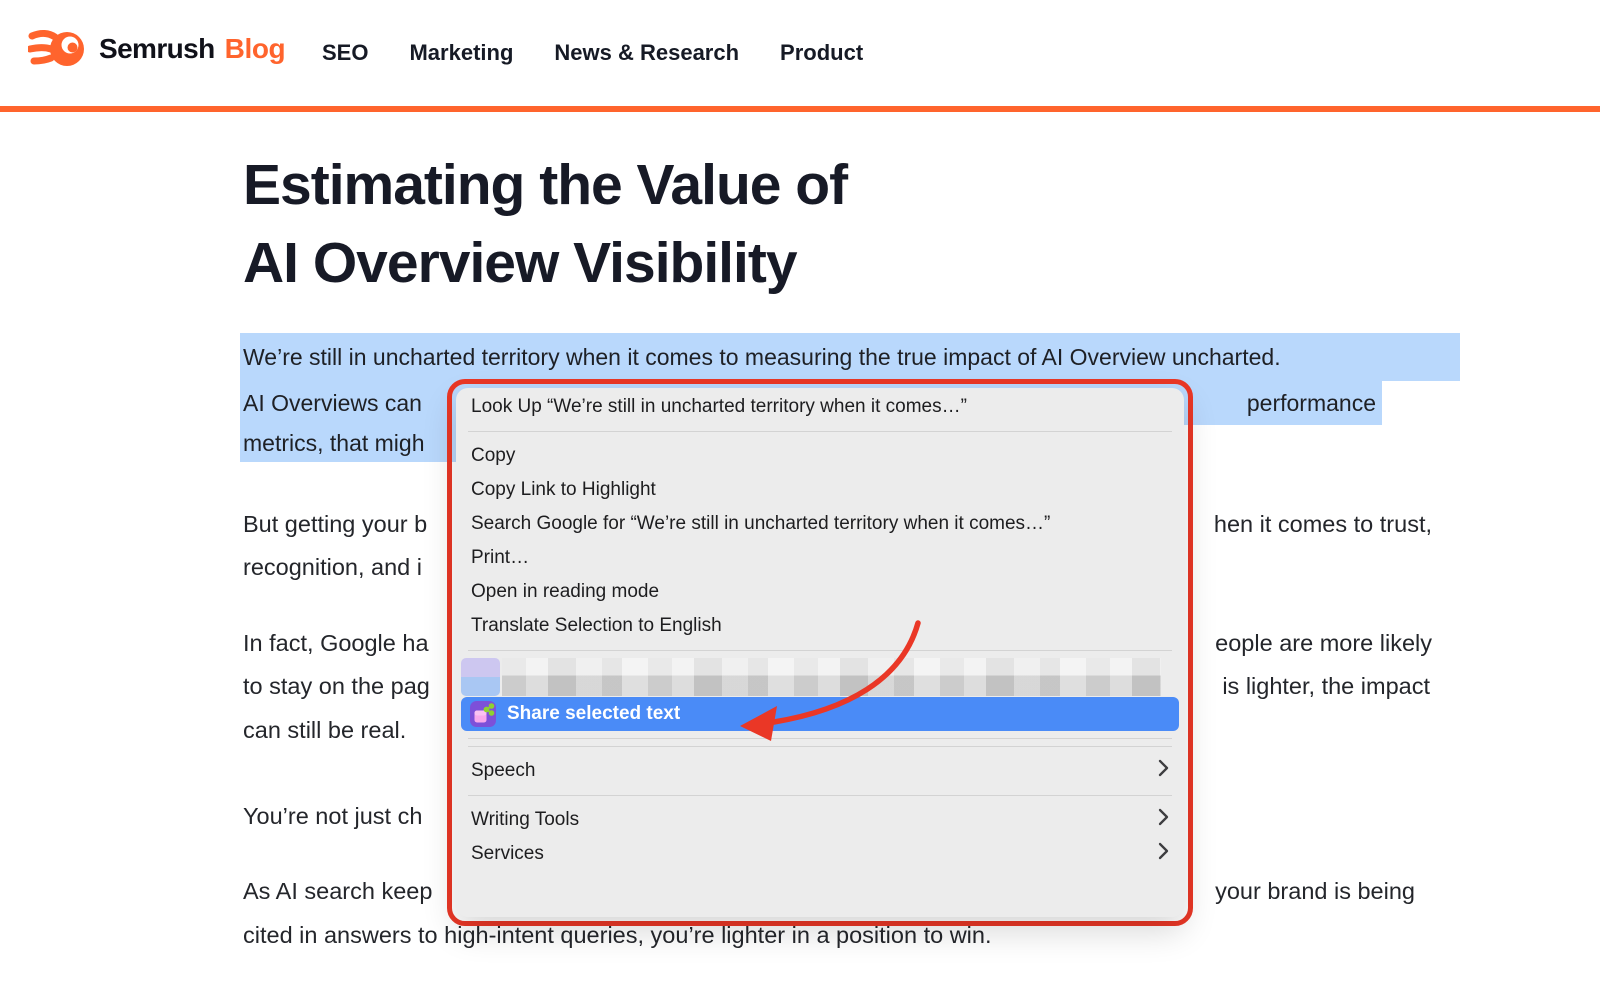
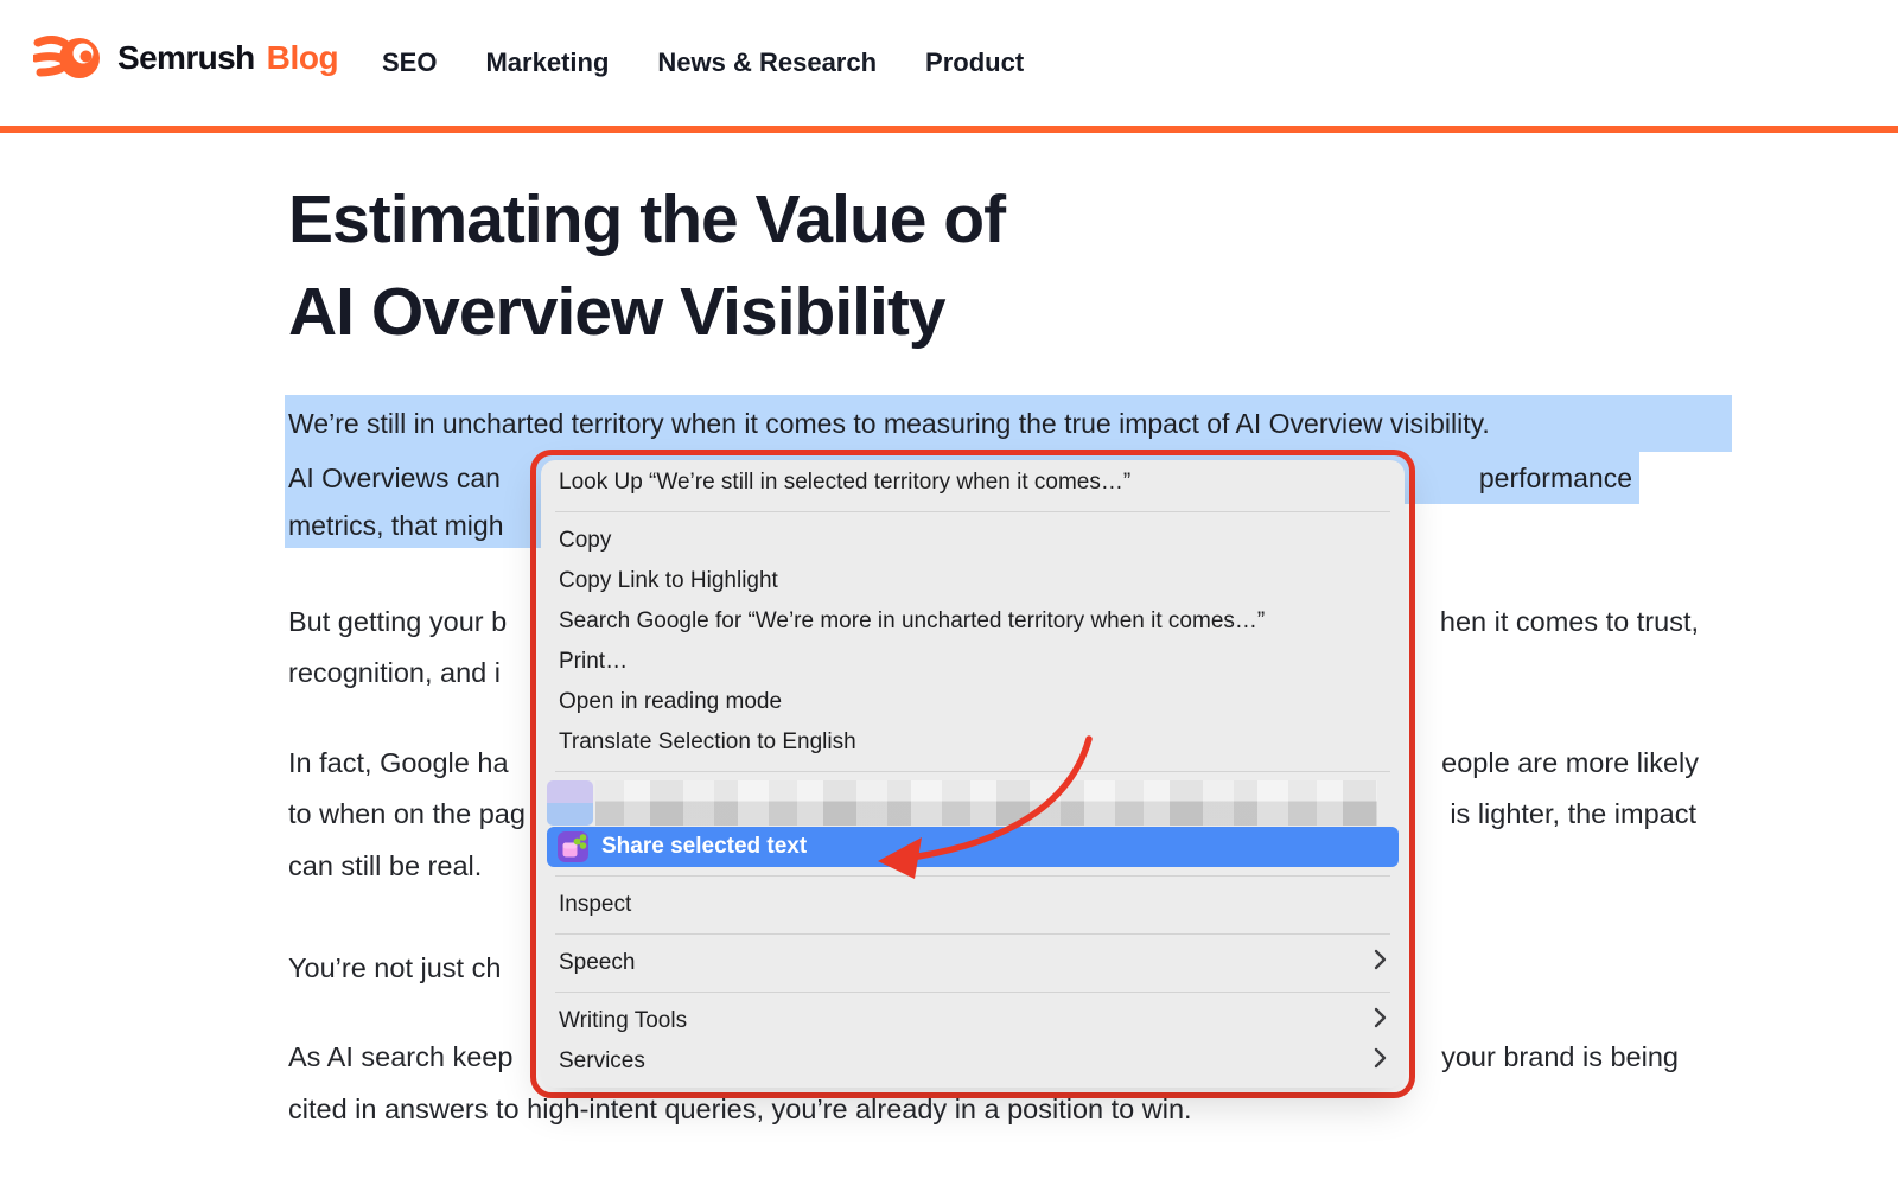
  Semrush
  Blog
  SEO
  Marketing
  News & Research
  Product
  Estimating the Value of
  AI Overview Visibility
- We’re still in uncharted territory when it comes to measuring the true impact of AI Overview uncharted.
+ We’re still in uncharted territory when it comes to measuring the true impact of AI Overview visibility.
  AI Overviews can
  performance
  metrics, that migh
  But getting your b
  hen it comes to trust,
  recognition, and i
  In fact, Google ha
  eople are more likely
- to stay on the pag
+ to when on the pag
  is lighter, the impact
  can still be real.
  You’re not just ch
  As AI search keep
  your brand is being
- cited in answers to high-intent queries, you’re lighter in a position to win.
+ cited in answers to high-intent queries, you’re already in a position to win.
- Look Up “We’re still in uncharted territory when it comes…”
+ Look Up “We’re still in selected territory when it comes…”
  Copy
  Copy Link to Highlight
- Search Google for “We’re still in uncharted territory when it comes…”
+ Search Google for “We’re more in uncharted territory when it comes…”
  Print…
  Open in reading mode
  Translate Selection to English
  Share selected text
+ Inspect
  Speech
  Writing Tools
  Services
